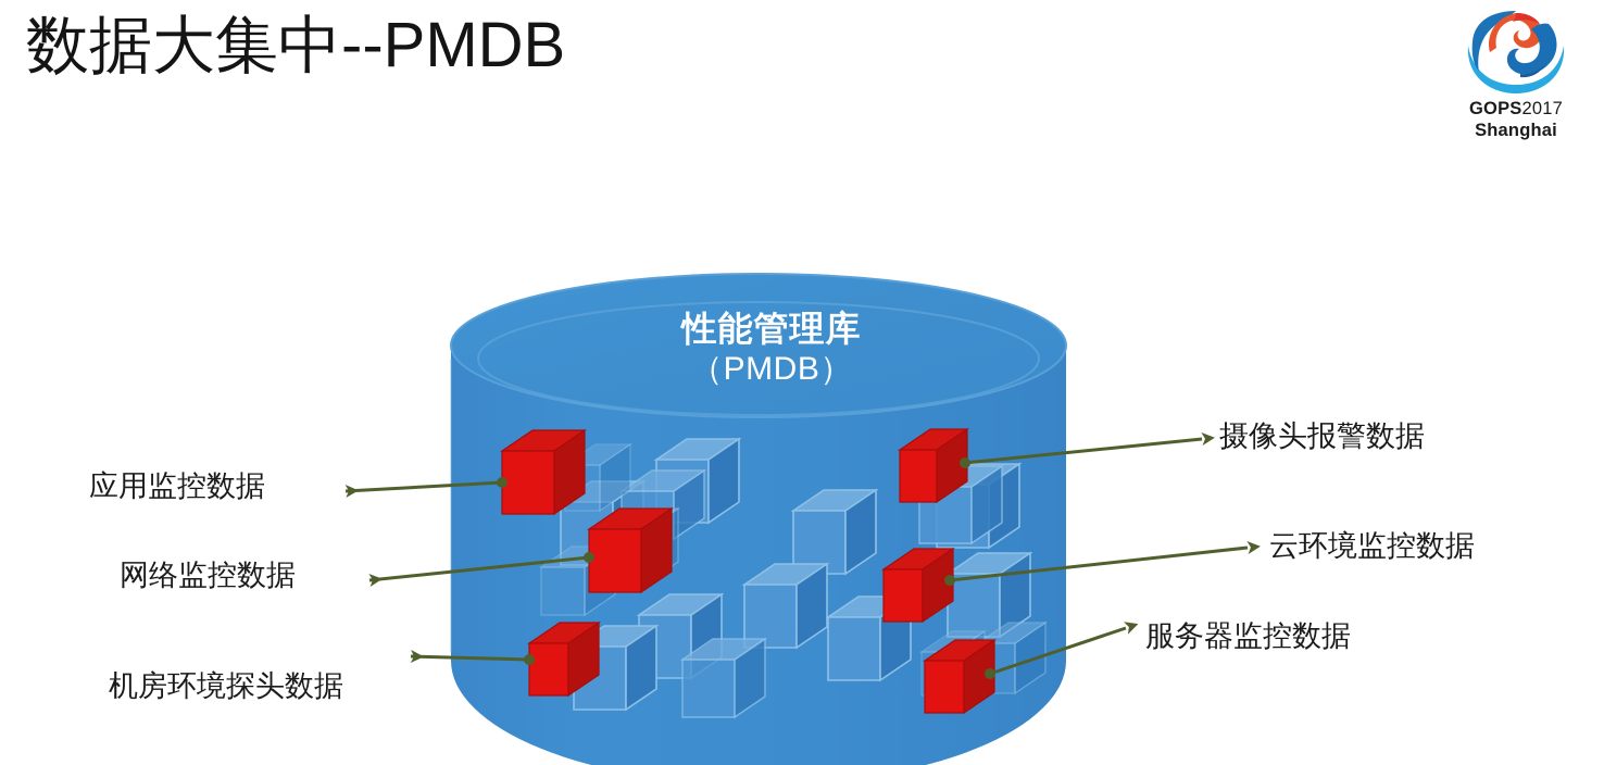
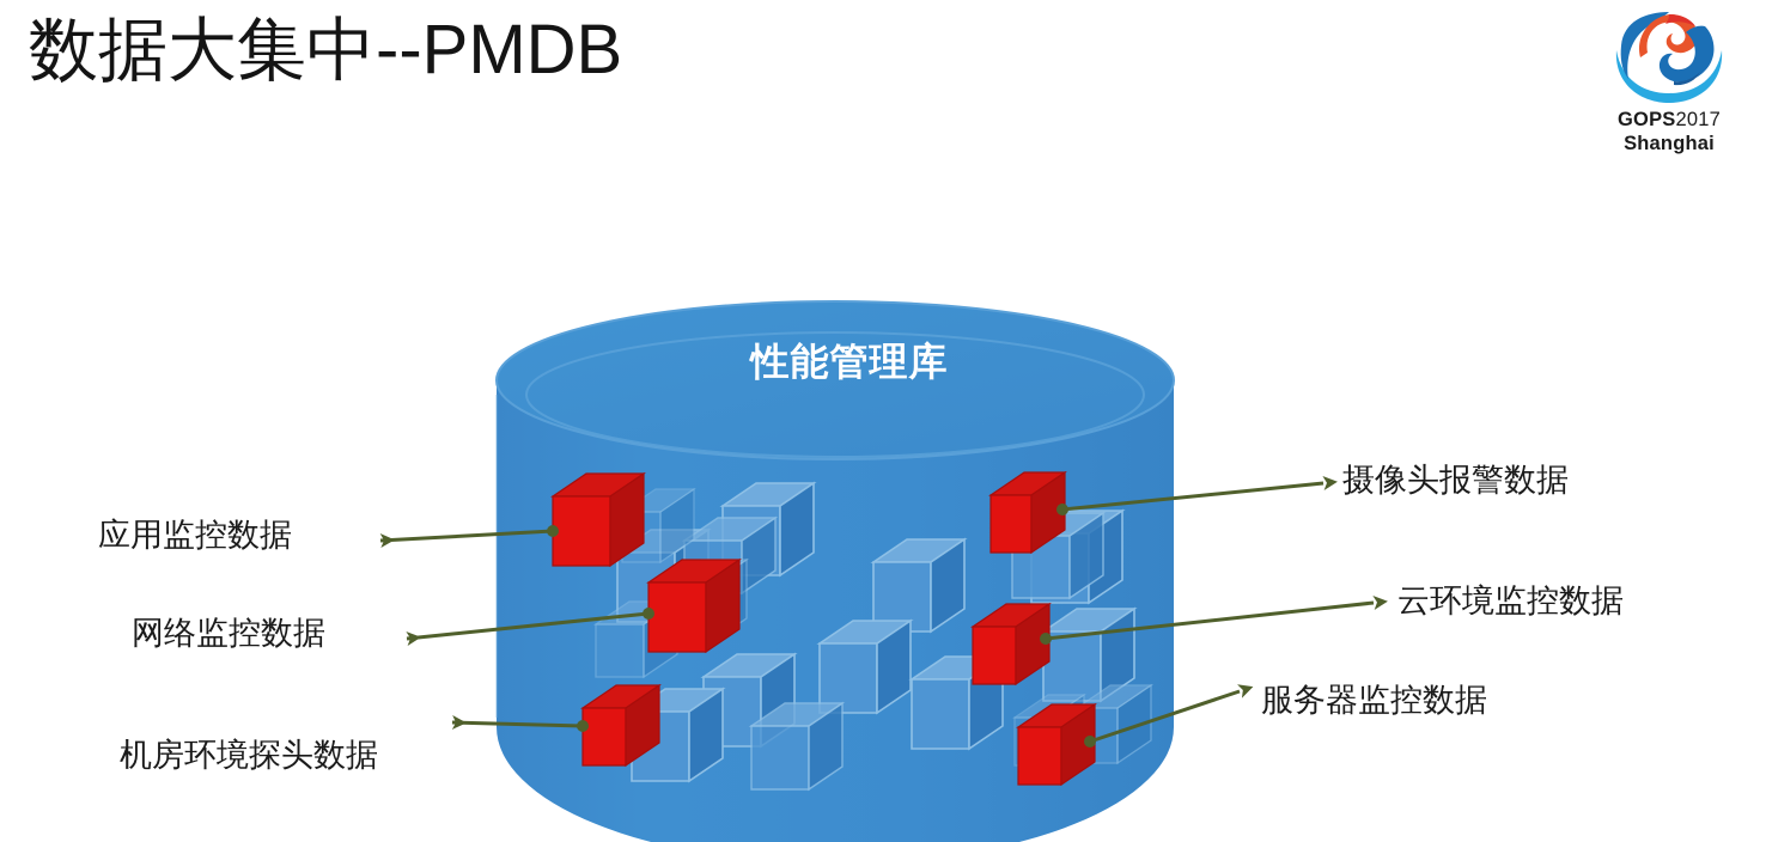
  数据大集中--PMDB
  GOPS2017
  Shanghai
  性能管理库
- （PMDB）
  应用监控数据
  网络监控数据
  机房环境探头数据
  摄像头报警数据
  云环境监控数据
  服务器监控数据
